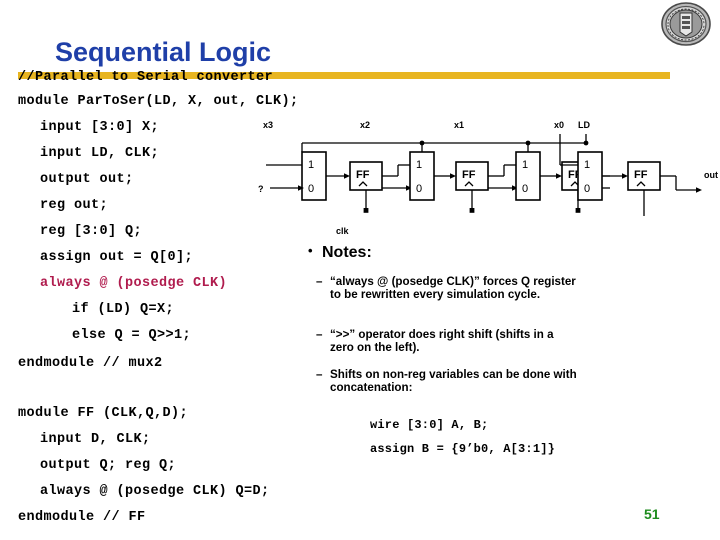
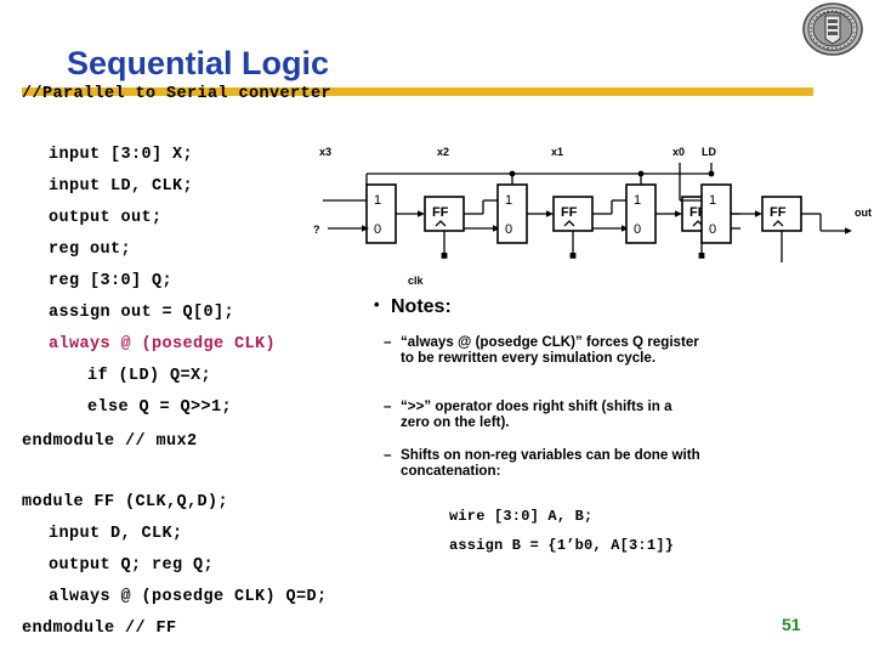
  Sequential Logic
  //Parallel to Serial converter
- module ParToSer(LD, X, out, CLK);
  input [3:0] X;
  input LD, CLK;
  output out;
  reg out;
  reg [3:0] Q;
  assign out = Q[0];
  always @ (posedge CLK)
  if (LD) Q=X;
  else Q = Q>>1;
  endmodule // mux2
  module FF (CLK,Q,D);
  input D, CLK;
  output Q; reg Q;
  always @ (posedge CLK) Q=D;
  endmodule // FF
  • Notes:
  –
  “always @ (posedge CLK)” forces Q register to be rewritten every simulation cycle.
  –
  “>>” operator does right shift (shifts in a zero on the left).
  –
  Shifts on non-reg variables can be done with concatenation:
  wire [3:0] A, B;
- assign B = {9’b0, A[3:1]}
+ assign B = {1’b0, A[3:1]}
  51
  1
  0
  ?
  FF
  1
  0
  FF
  1
  0
  1
  0
  FF
  clk
  x3
  x2
  x1
  x0
  LD
  out
